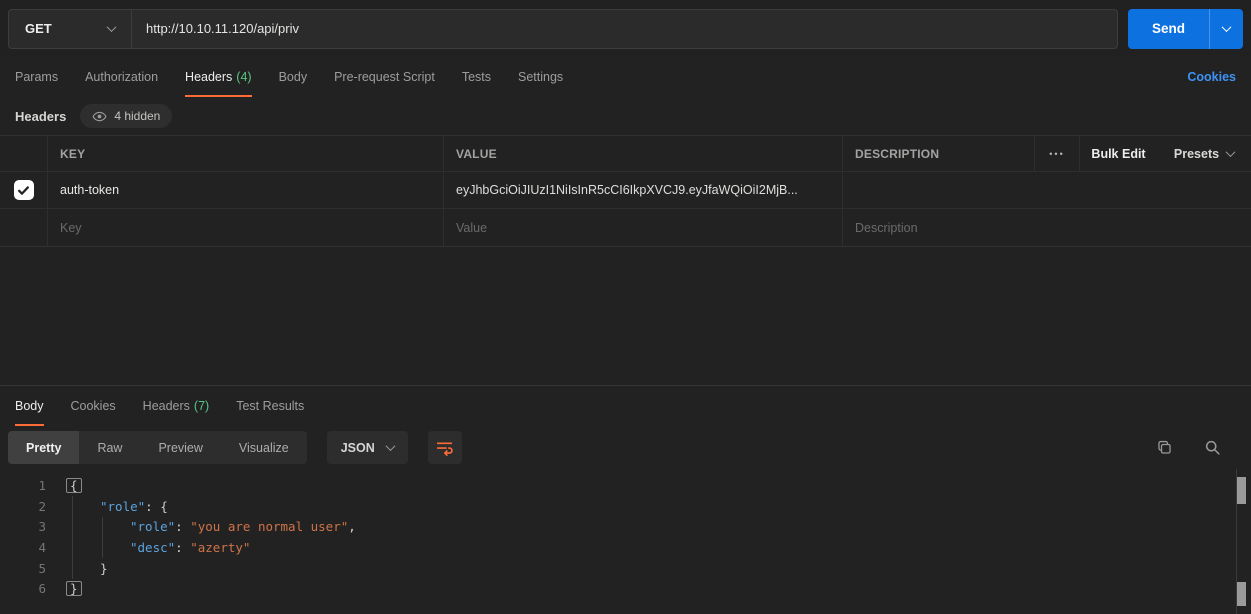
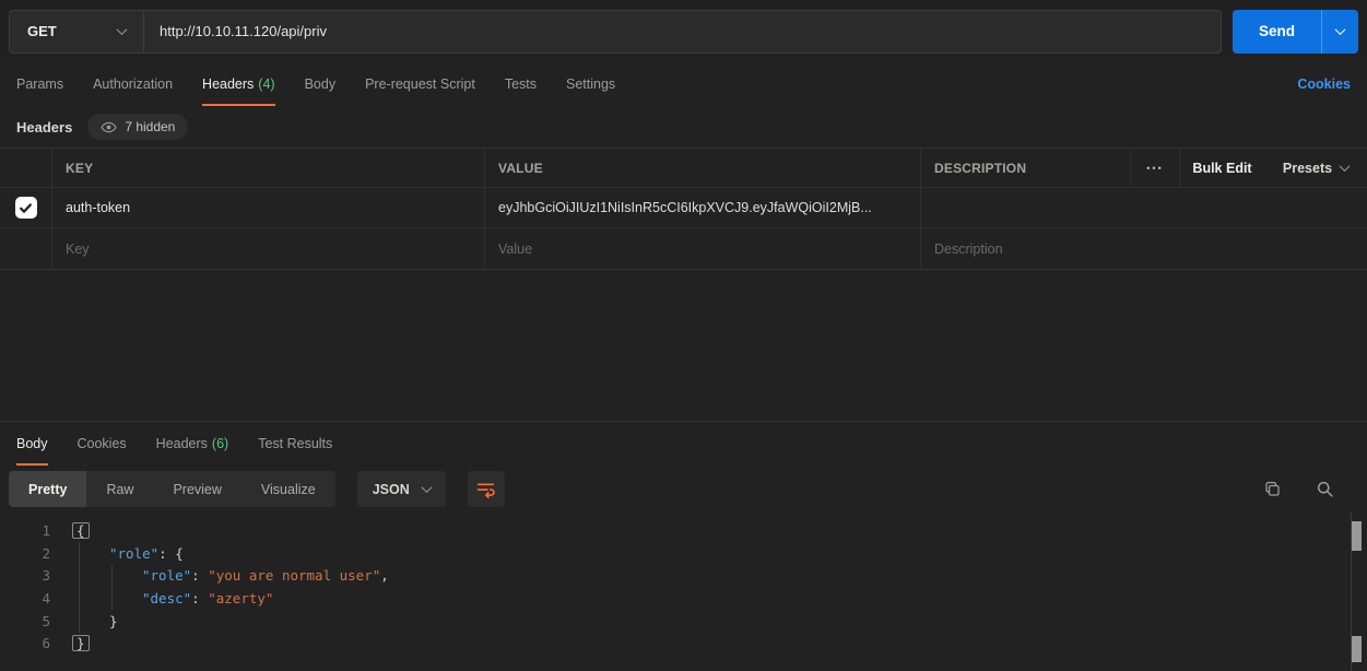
  GET
  http://10.10.11.120/api/priv
  Send
  Params
  Authorization
  Headers
  (4)
  Body
  Pre-request Script
  Tests
  Settings
  Cookies
  Headers
- 4 hidden
+ 7 hidden
  KEY
  VALUE
  DESCRIPTION
  •••
  Bulk Edit
  Presets
  auth-token
  eyJhbGciOiJIUzI1NiIsInR5cCI6IkpXVCJ9.eyJfaWQiOiI2MjB...
  Key
  Value
  Description
  Body
  Cookies
  Headers
- (7)
+ (6)
  Test Results
  Pretty
  Raw
  Preview
  Visualize
  JSON
  1
  {
  2
  "role": {
  3
  "role": "you are normal user",
  4
  "desc": "azerty"
  5
  }
  6
  }
